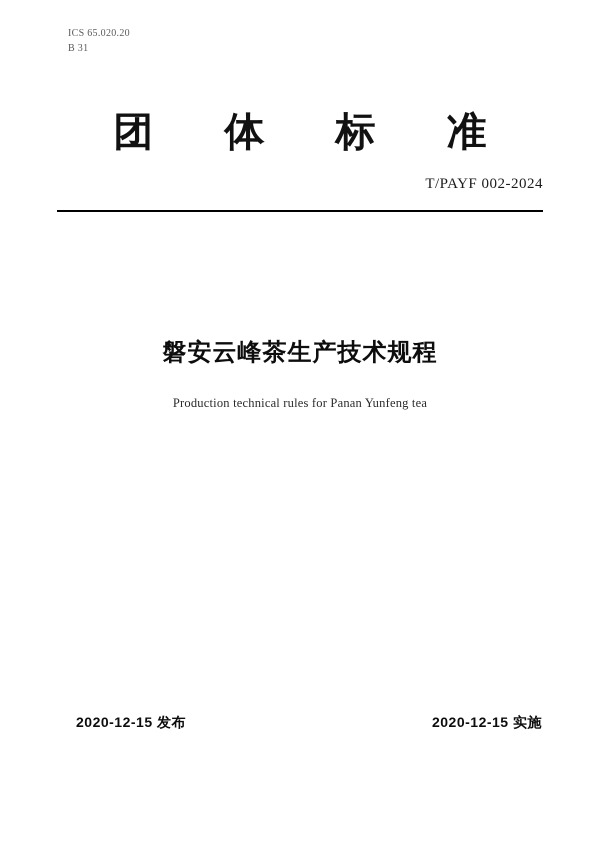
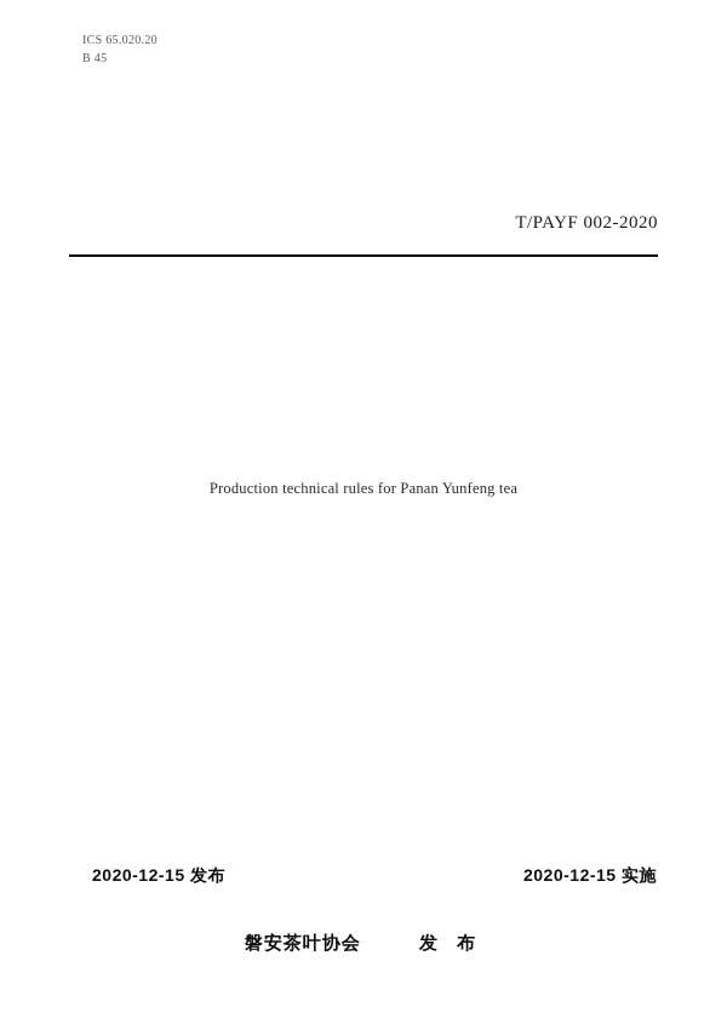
  ICS 65.020.20
- B 31
+ B 45
- 团 体 标 准
- T/PAYF 002-2024
+ T/PAYF 002-2020
- 磐安云峰茶生产技术规程
  Production technical rules for Panan Yunfeng tea
  2020-12-15 发布
  2020-12-15 实施
+ 磐安茶叶协会 发 布
